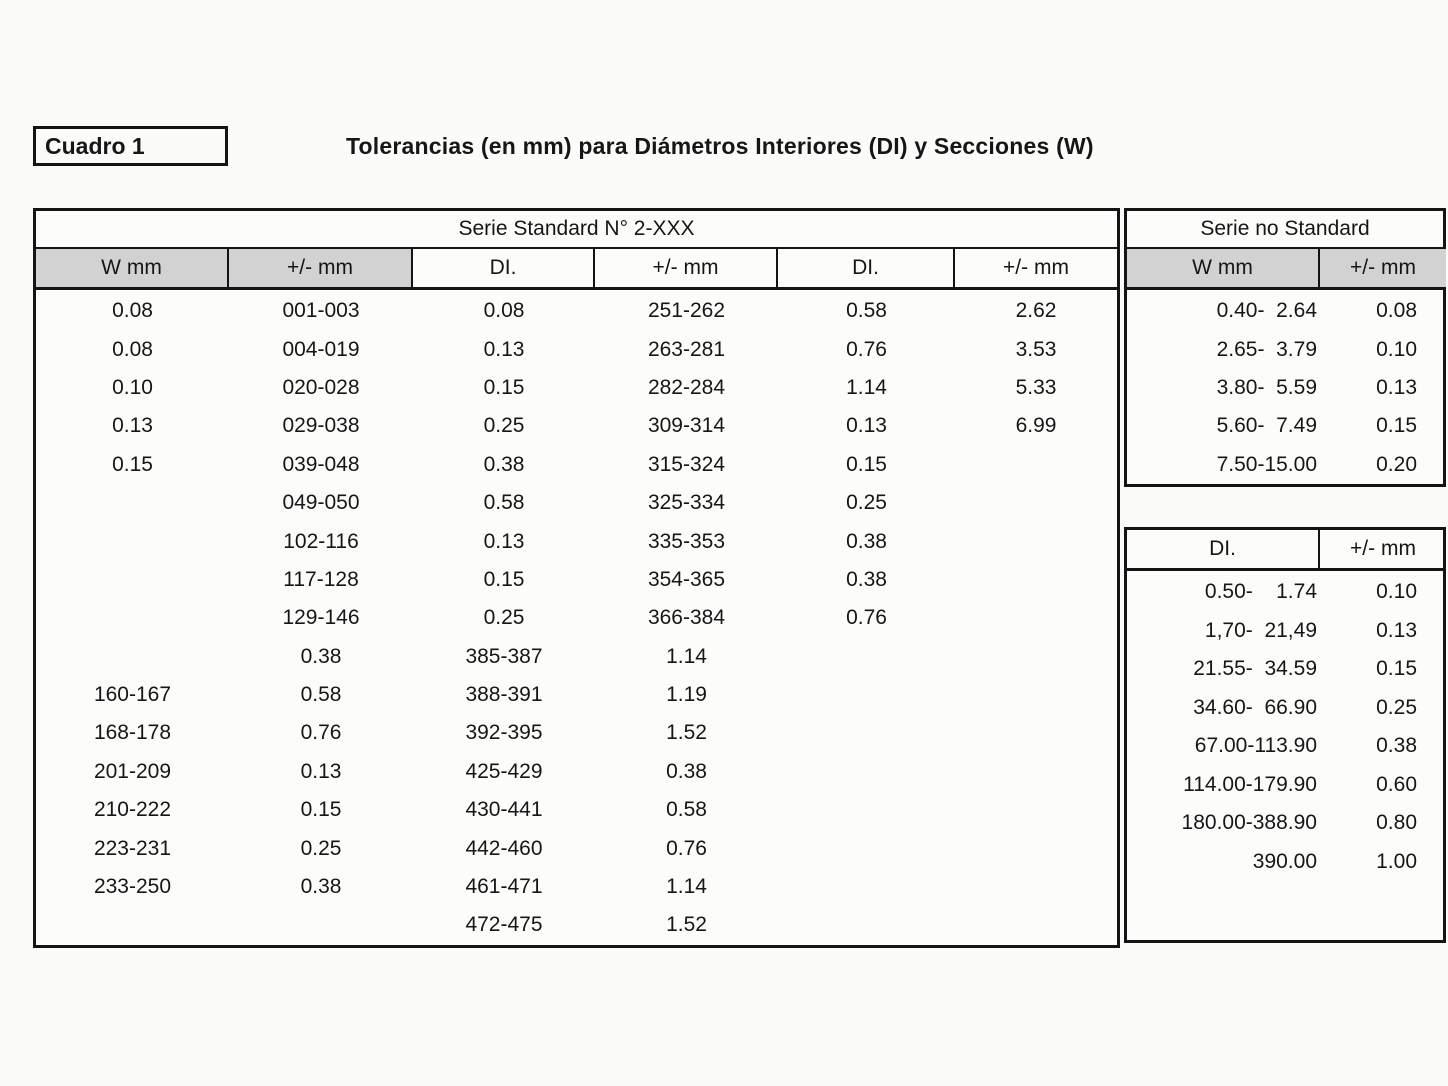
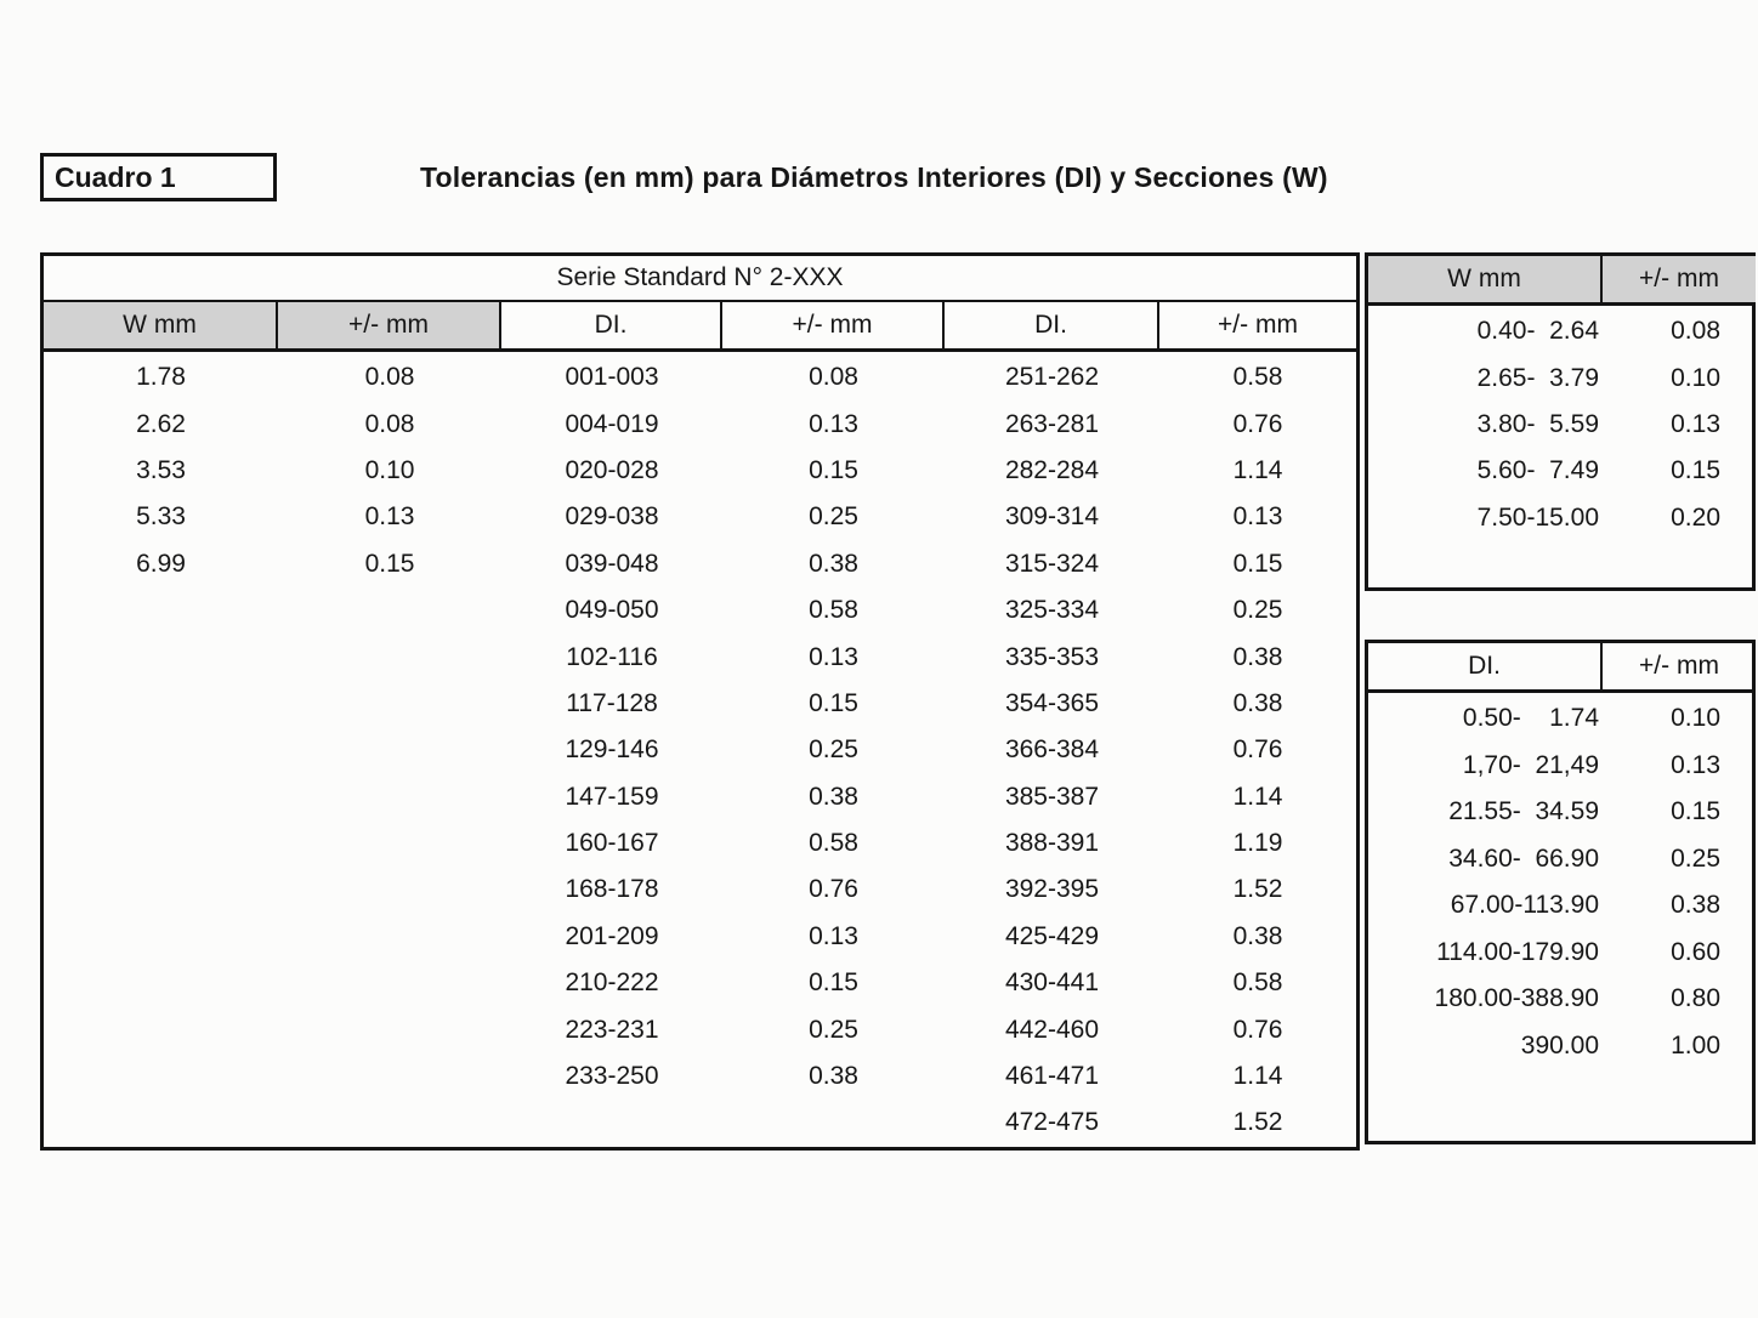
  Cuadro 1
  Tolerancias (en mm) para Diámetros Interiores (DI) y Secciones (W)
  Serie Standard N° 2-XXX
  W mm
  +/- mm
  DI.
  +/- mm
  DI.
  +/- mm
+ 1.78
  0.08
  001-003
  0.08
  251-262
  0.58
  2.62
  0.08
  004-019
  0.13
  263-281
  0.76
  3.53
  0.10
  020-028
  0.15
  282-284
  1.14
  5.33
  0.13
  029-038
  0.25
  309-314
  0.13
  6.99
  0.15
  039-048
  0.38
  315-324
  0.15
  049-050
  0.58
  325-334
  0.25
  102-116
  0.13
  335-353
  0.38
  117-128
  0.15
  354-365
  0.38
  129-146
  0.25
  366-384
  0.76
+ 147-159
  0.38
  385-387
  1.14
  160-167
  0.58
  388-391
  1.19
  168-178
  0.76
  392-395
  1.52
  201-209
  0.13
  425-429
  0.38
  210-222
  0.15
  430-441
  0.58
  223-231
  0.25
  442-460
  0.76
  233-250
  0.38
  461-471
  1.14
  472-475
  1.52
- Serie no Standard
  W mm
  +/- mm
  0.40- 2.64
  0.08
  2.65- 3.79
  0.10
  3.80- 5.59
  0.13
  5.60- 7.49
  0.15
  7.50-15.00
  0.20
  DI.
  +/- mm
  0.50- 1.74
  0.10
  1,70- 21,49
  0.13
  21.55- 34.59
  0.15
  34.60- 66.90
  0.25
  67.00-113.90
  0.38
  114.00-179.90
  0.60
  180.00-388.90
  0.80
  390.00
  1.00
